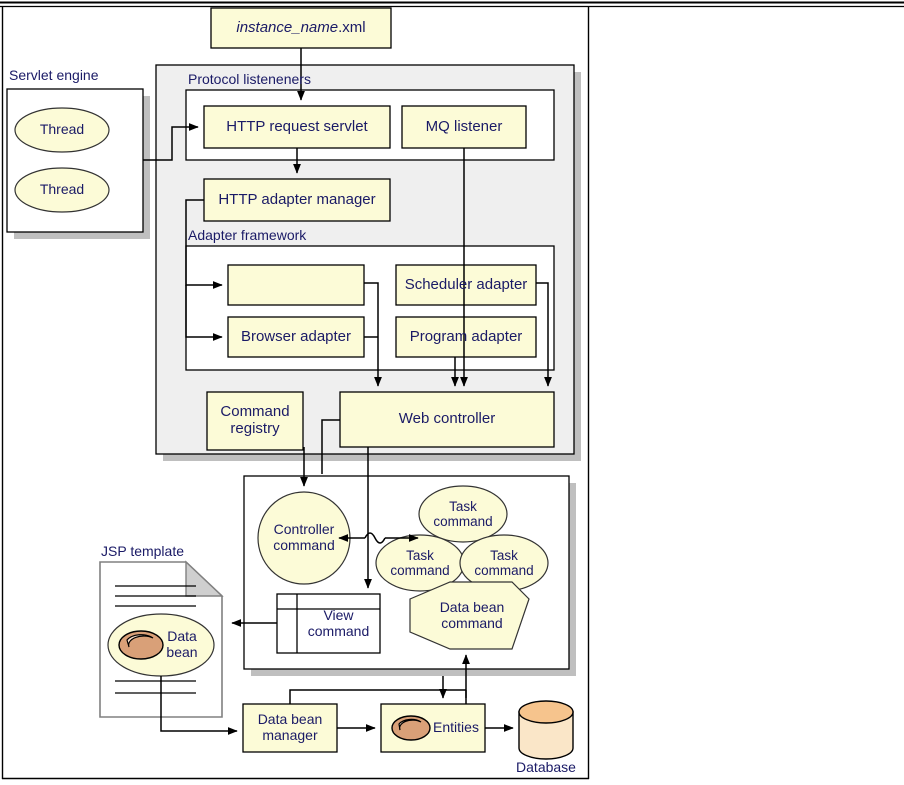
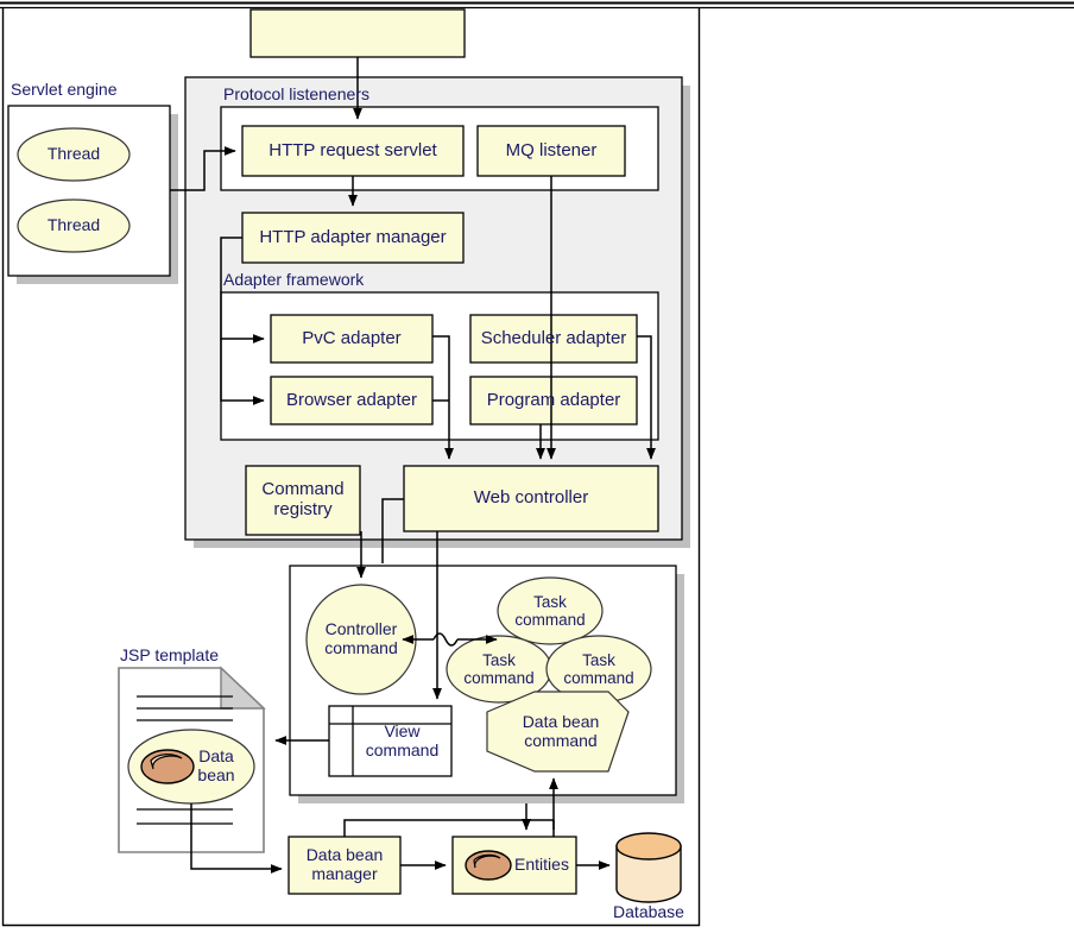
- instance_name.xml
  Servlet engine
  Thread
  Thread
  Protocol listeneners
  HTTP request servlet
  MQ listener
  HTTP adapter manager
  Adapter framework
+ PvC adapter
  Scheduler adapter
  Browser adapter
  Program adapter
  Command
  registry
  Web controller
  Controller
  command
  Task
  command
  Task
  command
  Task
  command
  View
  command
  Data bean
  command
  JSP template
  Data
  bean
  Data bean
  manager
  Entities
  Database
